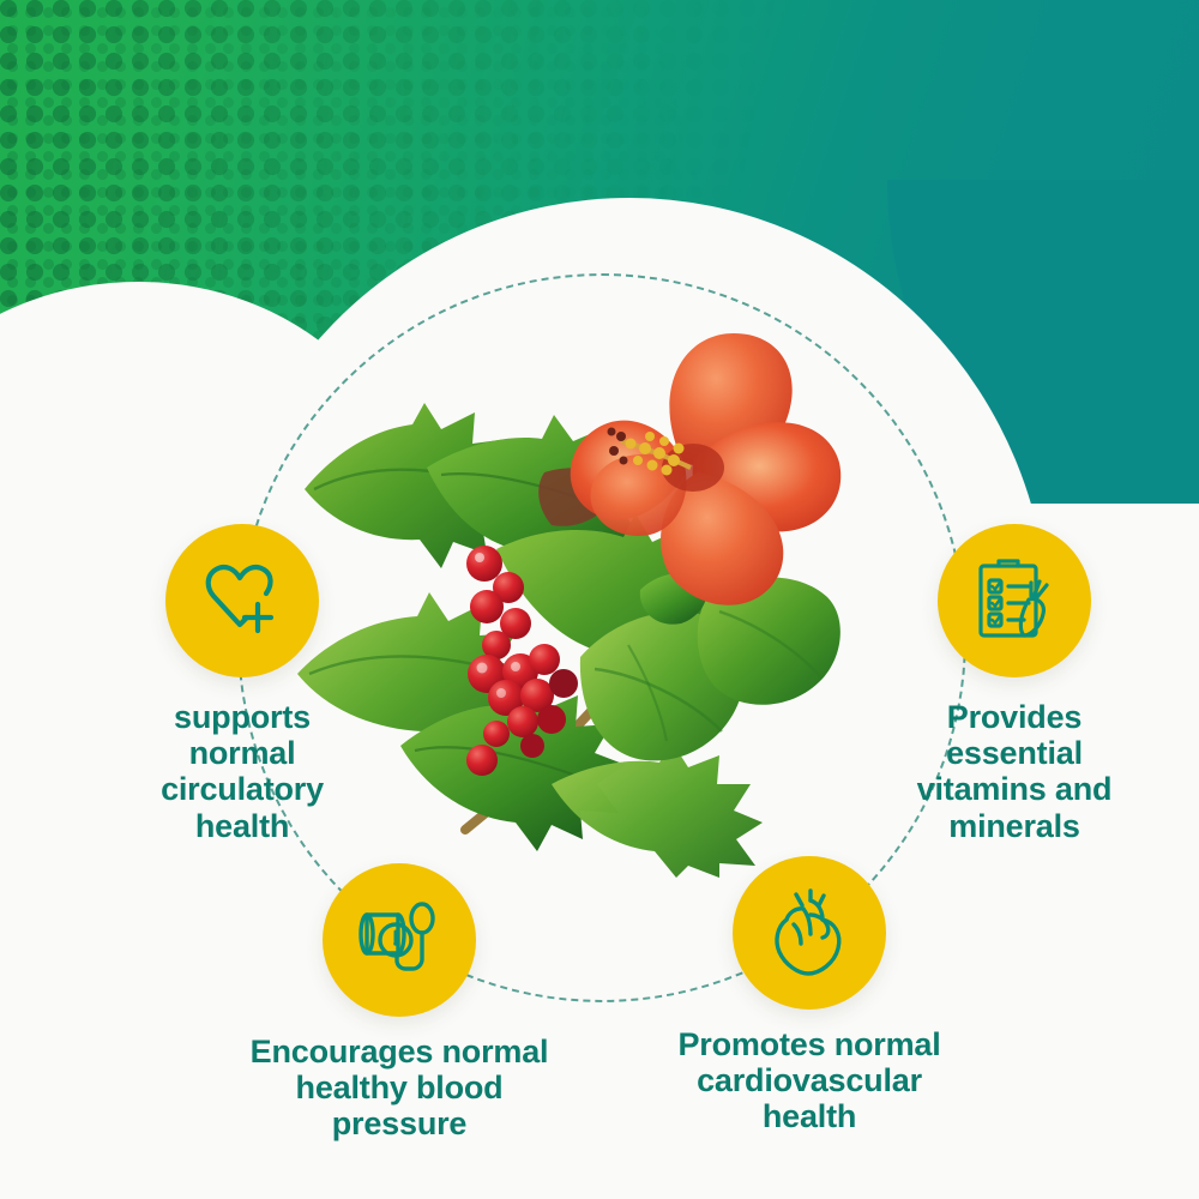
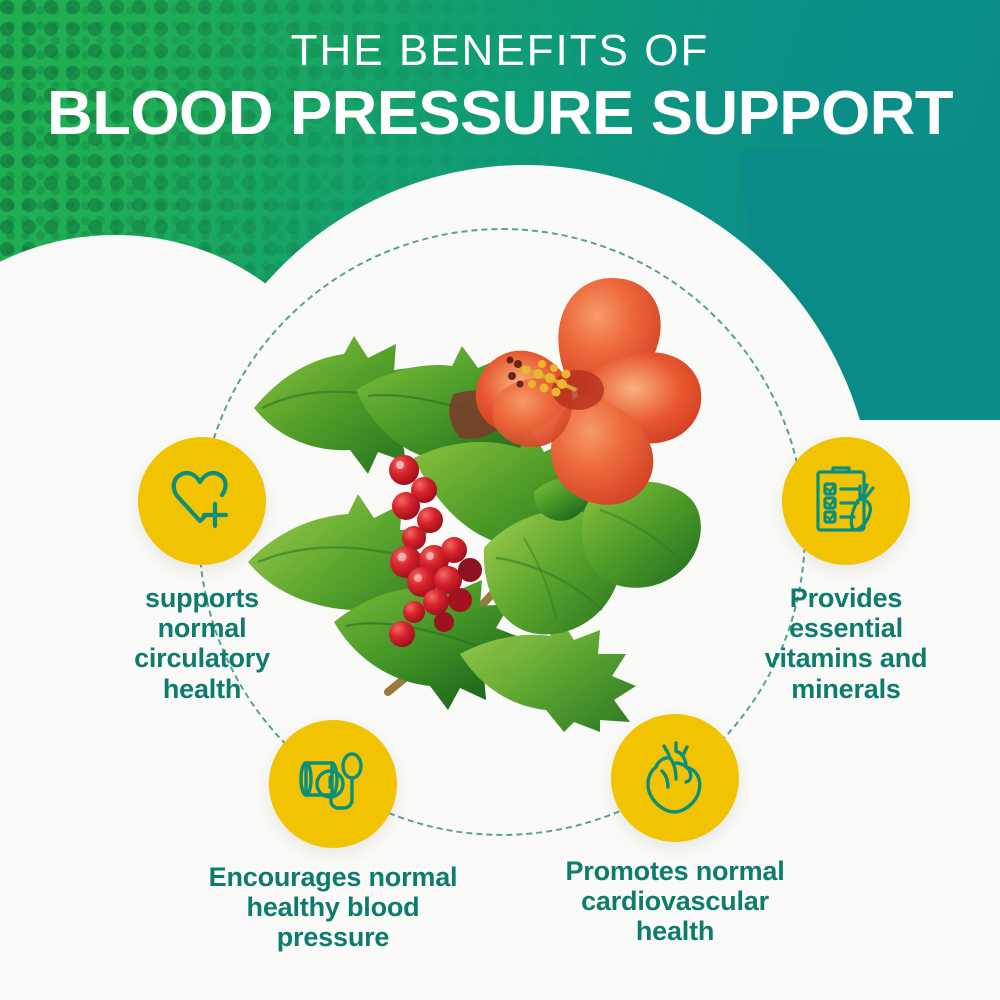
+ THE BENEFITS OF
+ BLOOD PRESSURE SUPPORT
  supports
  normal
  circulatory
  health
  Provides
  essential
  vitamins and
  minerals
  Encourages normal
  healthy blood
  pressure
  Promotes normal
  cardiovascular
  health
